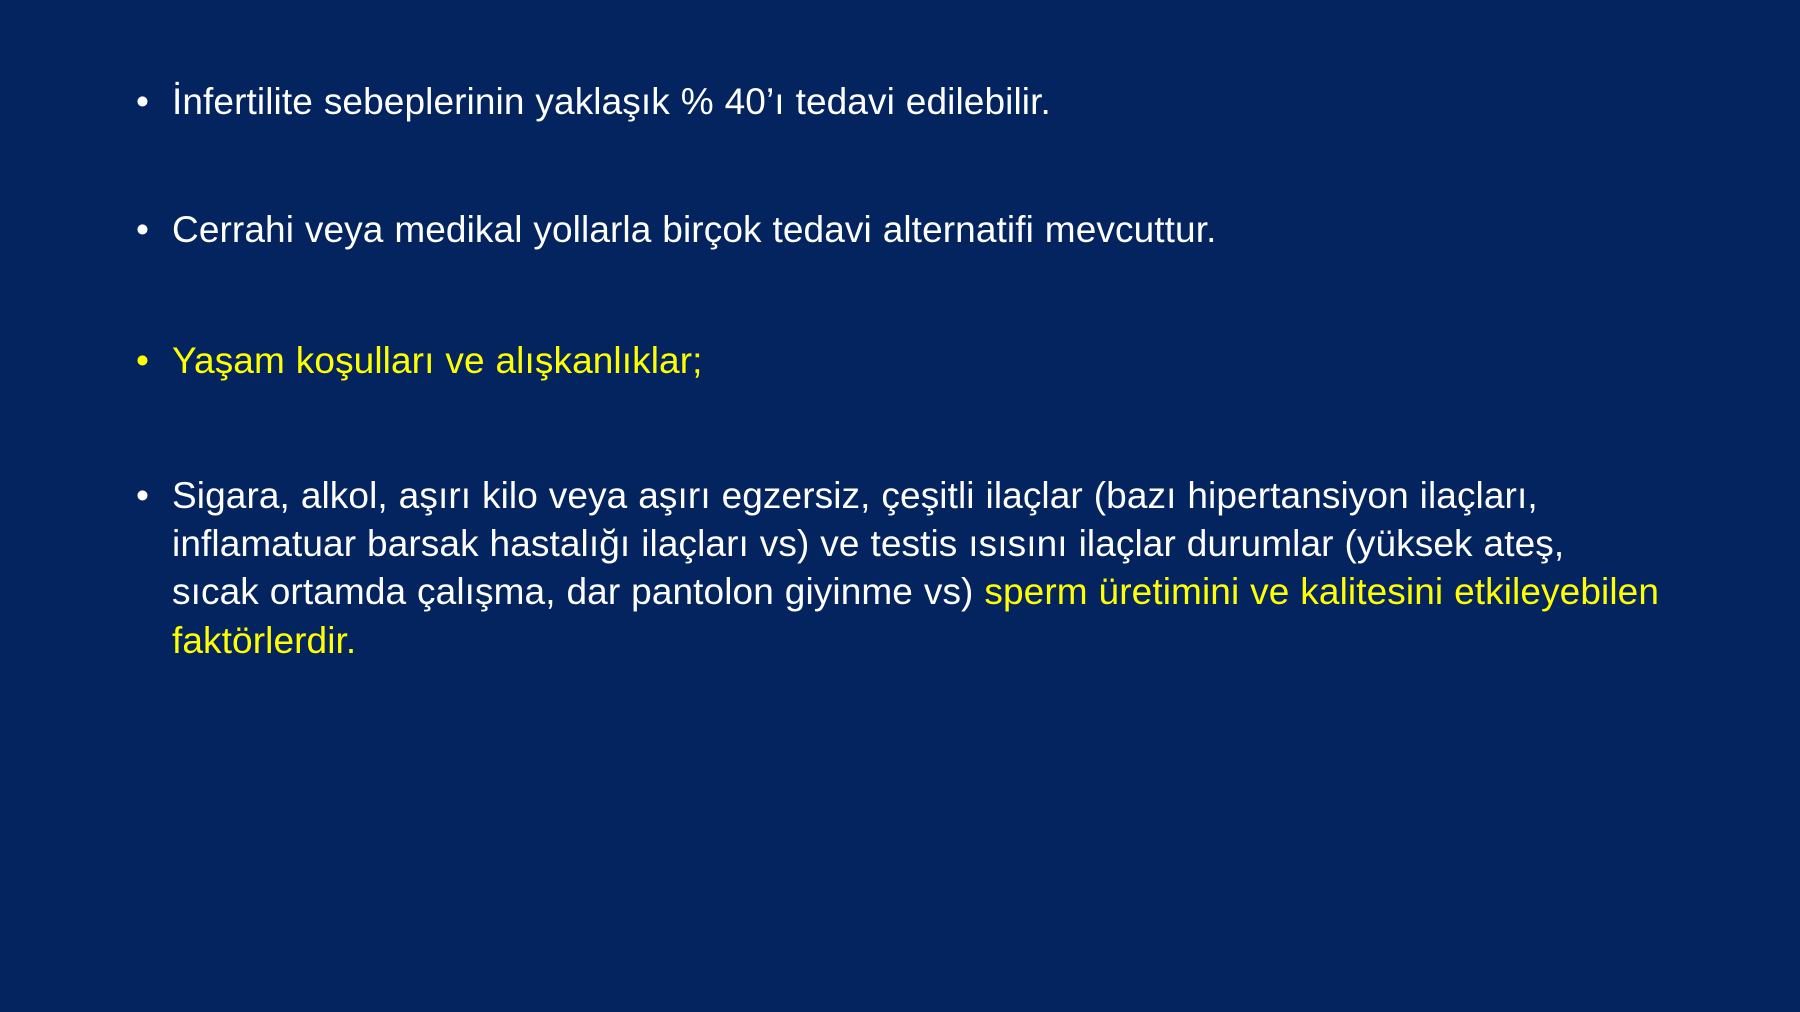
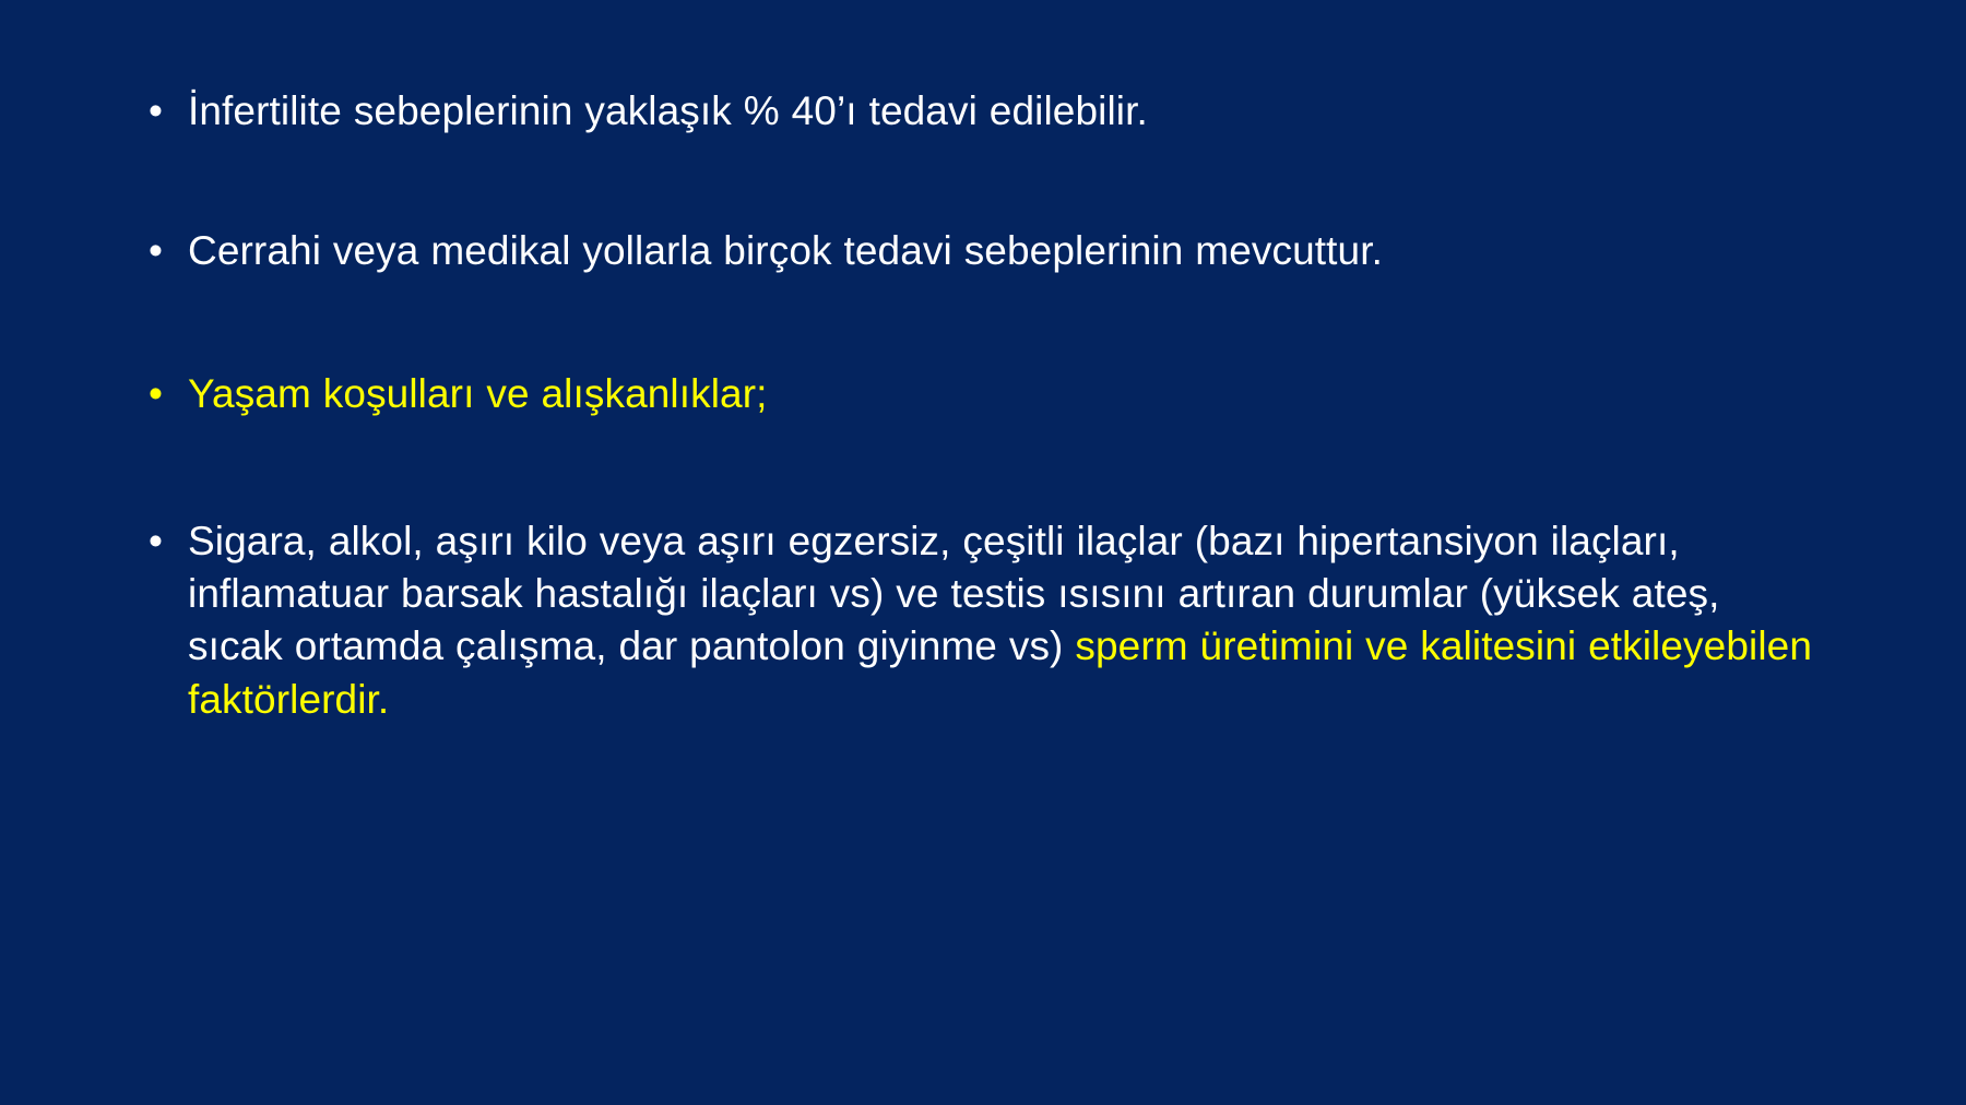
  •
  İnfertilite sebeplerinin yaklaşık % 40’ı tedavi edilebilir.
  •
- Cerrahi veya medikal yollarla birçok tedavi alternatifi mevcuttur.
+ Cerrahi veya medikal yollarla birçok tedavi sebeplerinin mevcuttur.
  •
  Yaşam koşulları ve alışkanlıklar;
  •
- Sigara, alkol, aşırı kilo veya aşırı egzersiz, çeşitli ilaçlar (bazı hipertansiyon ilaçları, inflamatuar barsak hastalığı ilaçları vs) ve testis ısısını ilaçlar durumlar (yüksek ateş, sıcak ortamda çalışma, dar pantolon giyinme vs) sperm üretimini ve kalitesini etkileyebilen faktörlerdir.
+ Sigara, alkol, aşırı kilo veya aşırı egzersiz, çeşitli ilaçlar (bazı hipertansiyon ilaçları, inflamatuar barsak hastalığı ilaçları vs) ve testis ısısını artıran durumlar (yüksek ateş, sıcak ortamda çalışma, dar pantolon giyinme vs) sperm üretimini ve kalitesini etkileyebilen faktörlerdir.
